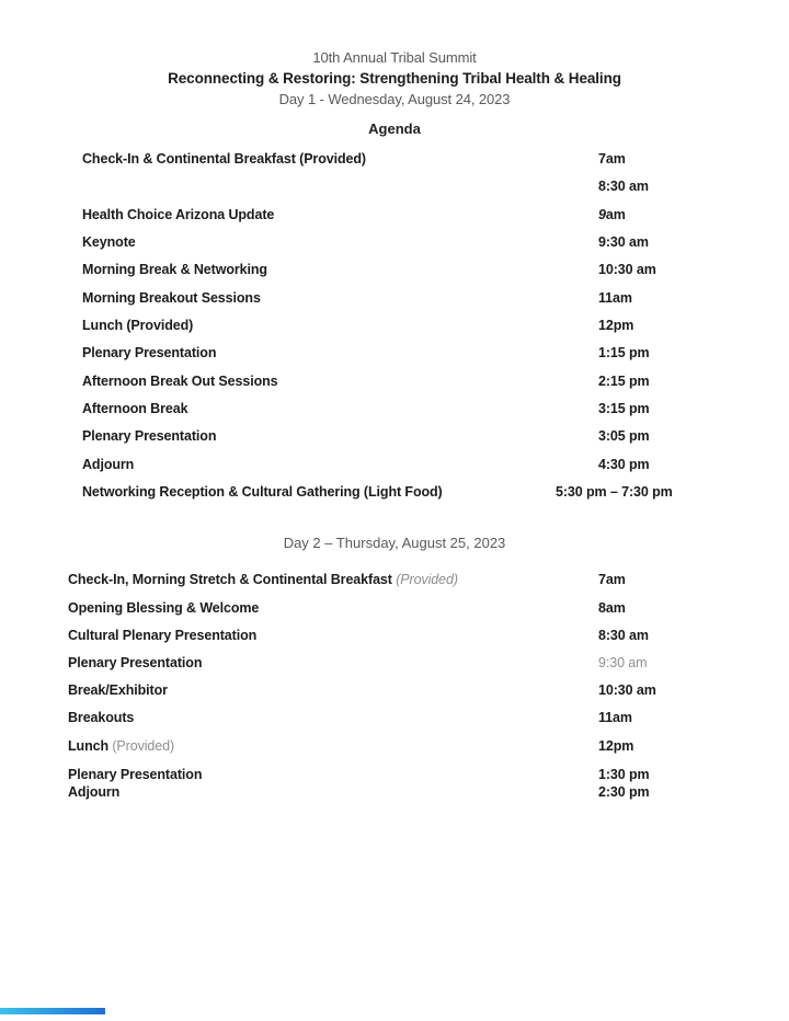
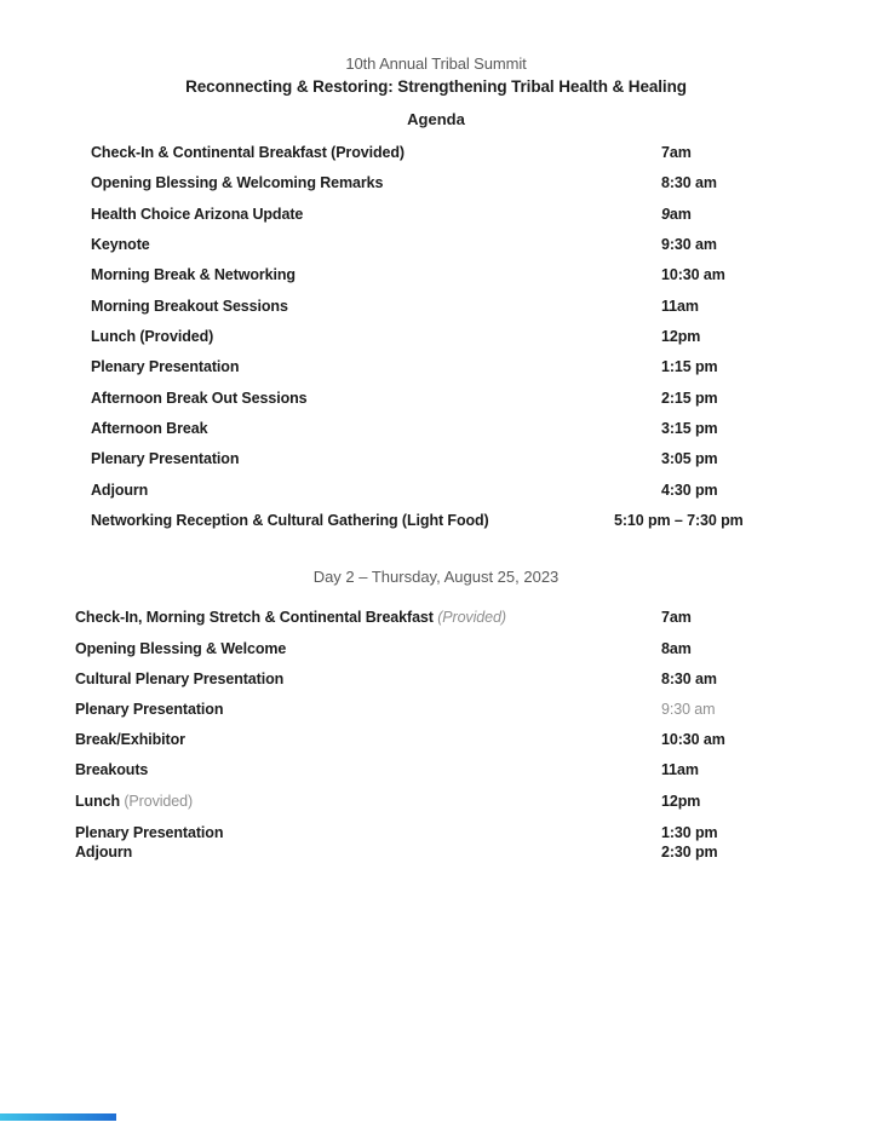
  10th Annual Tribal Summit
  Reconnecting & Restoring: Strengthening Tribal Health & Healing
- Day 1 - Wednesday, August 24, 2023
  Agenda
  Check-In & Continental Breakfast (Provided)
  7am
+ Opening Blessing & Welcoming Remarks
  8:30 am
  Health Choice Arizona Update
  9am
  Keynote
  9:30 am
  Morning Break & Networking
  10:30 am
  Morning Breakout Sessions
  11am
  Lunch (Provided)
  12pm
  Plenary Presentation
  1:15 pm
  Afternoon Break Out Sessions
  2:15 pm
  Afternoon Break
  3:15 pm
  Plenary Presentation
  3:05 pm
  Adjourn
  4:30 pm
  Networking Reception & Cultural Gathering (Light Food)
- 5:30 pm – 7:30 pm
+ 5:10 pm – 7:30 pm
  Day 2 – Thursday, August 25, 2023
  Check-In, Morning Stretch & Continental Breakfast (Provided)
  7am
  Opening Blessing & Welcome
  8am
  Cultural Plenary Presentation
  8:30 am
  Plenary Presentation
  9:30 am
  Break/Exhibitor
  10:30 am
  Breakouts
  11am
  Lunch (Provided)
  12pm
  Plenary Presentation
  1:30 pm
  Adjourn
  2:30 pm
